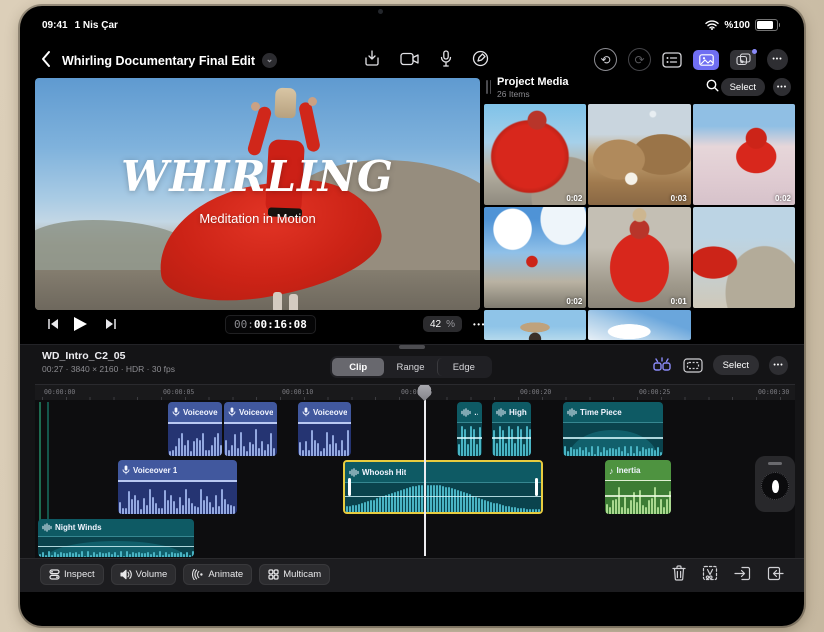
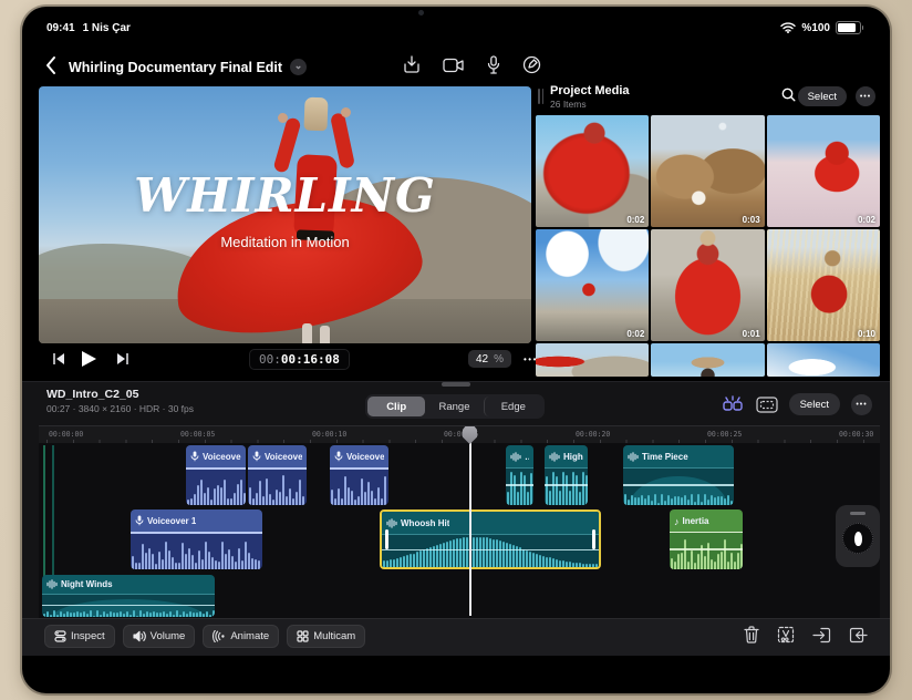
  09:41
  1 Nis Çar
  %100
  Whirling Documentary Final Edit
  ⌄
- ⟲
- ⟳
  WHIRLING
  Meditation in Motion
  00:00:16:08
  42
  %
  Project Media
  26 Items
  Select
  0:02
  0:03
  0:02
  0:02
  0:01
+ 0:10
  WD_Intro_C2_05
  00:27 · 3840 × 2160 · HDR · 30 fps
  Clip
  Range
  Edge
  Select
  00:00:00
  00:00:05
  00:00:10
  00:00:20
  00:00:25
  00:00:30
  Voiceove
  Voiceove
  Voiceove
  High
  Time Piece
  Voiceover 1
  Whoosh Hit
  ♪
  Inertia
  Night Winds
  Inspect
  Volume
  Animate
  Multicam
